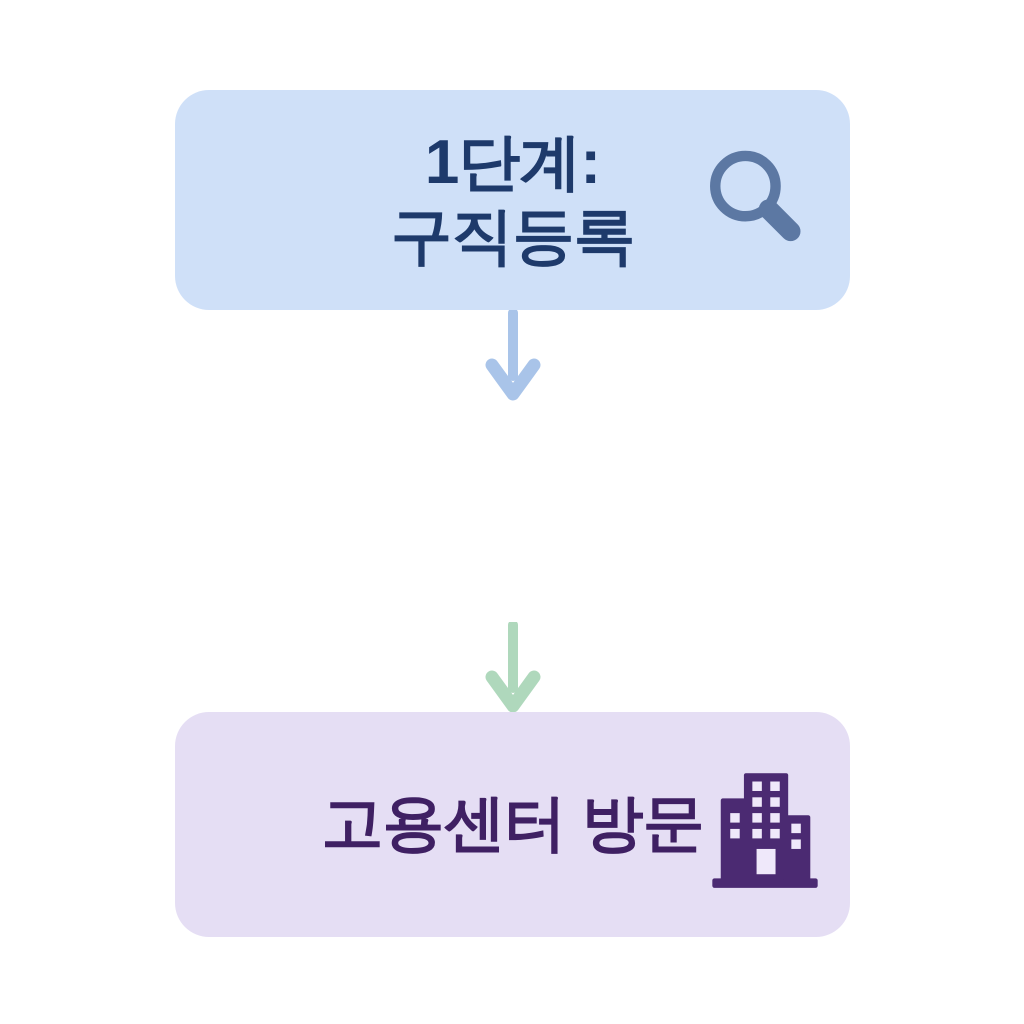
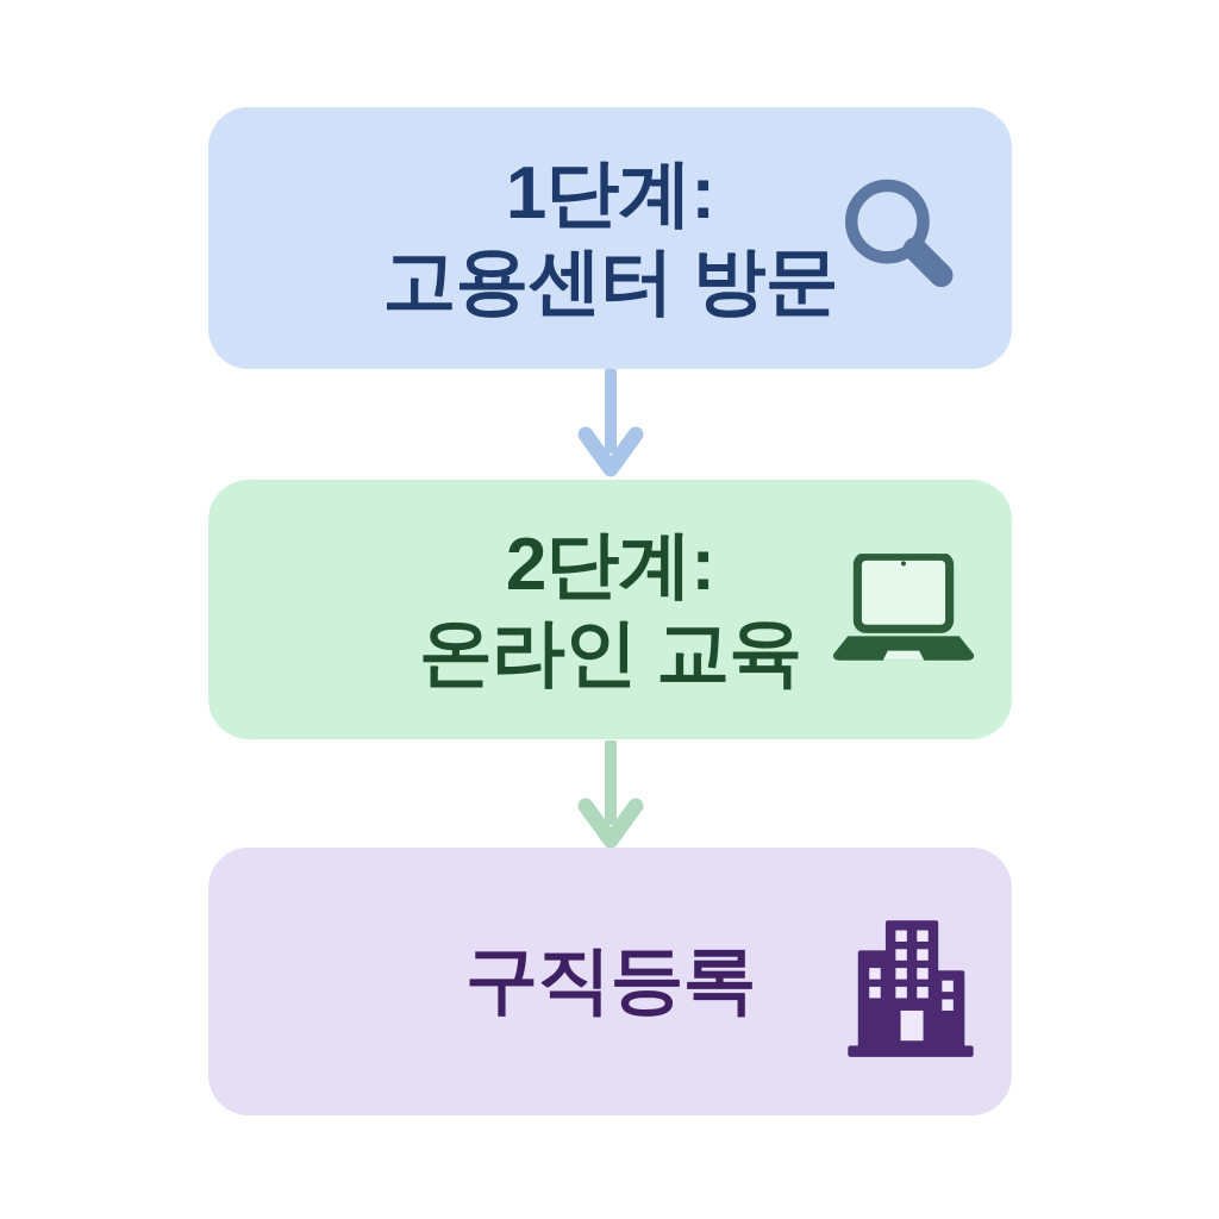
  1단계:
- 구직등록
+ 고용센터 방문
+ 2단계:
+ 온라인 교육
- 고용센터 방문
+ 구직등록
